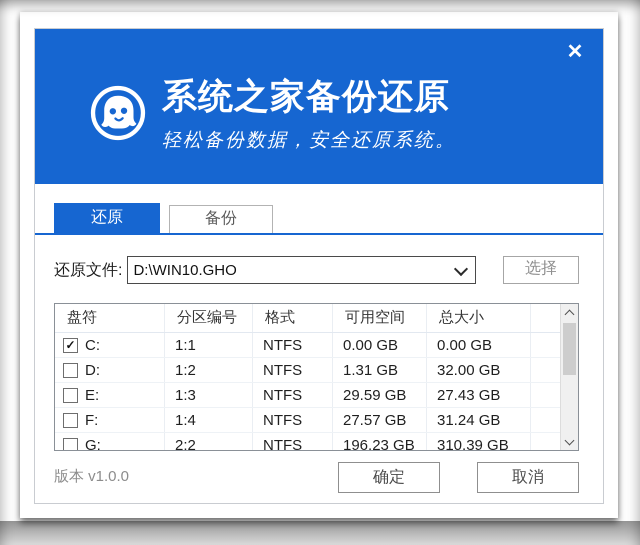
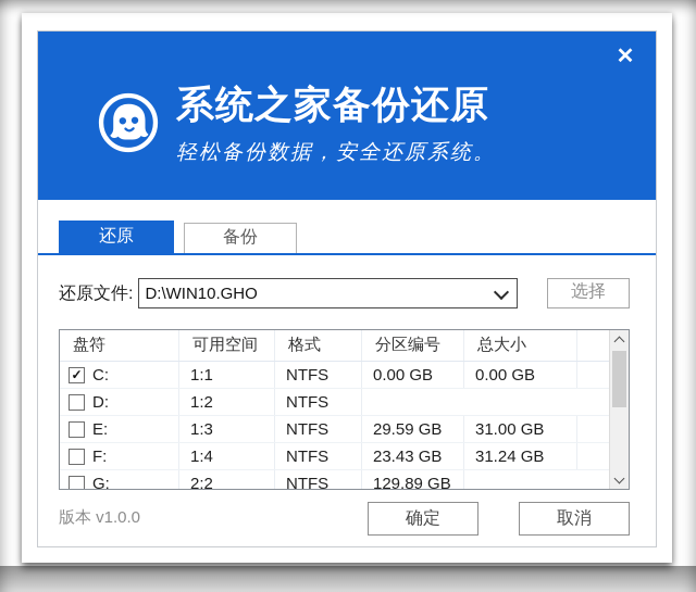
  ✕
  系统之家备份还原
  轻松备份数据，安全还原系统。
  还原
  备份
  还原文件:
  D:\WIN10.GHO
  选择
  盘符
- 分区编号
+ 可用空间
  格式
- 可用空间
+ 分区编号
  总大小
  ✓
  C:
  1:1
  NTFS
  0.00 GB
  0.00 GB
  D:
  1:2
  NTFS
- 1.31 GB
- 32.00 GB
  E:
  1:3
  NTFS
  29.59 GB
- 27.43 GB
+ 31.00 GB
  F:
  1:4
  NTFS
- 27.57 GB
+ 23.43 GB
  31.24 GB
  G:
  2:2
  NTFS
- 196.23 GB
+ 129.89 GB
- 310.39 GB
  版本 v1.0.0
  确定
  取消
